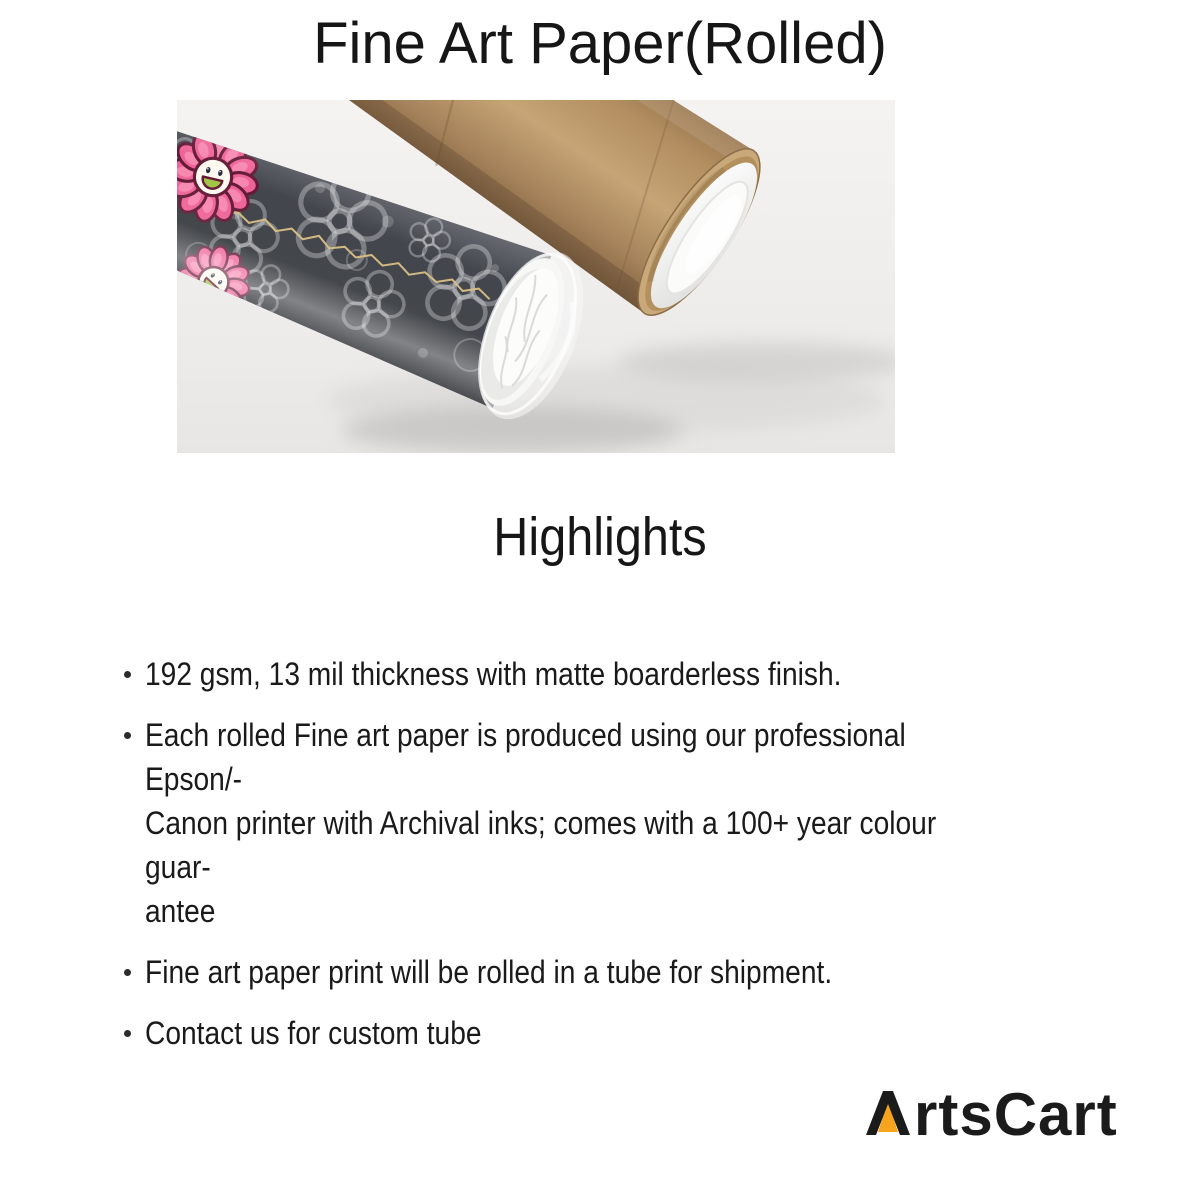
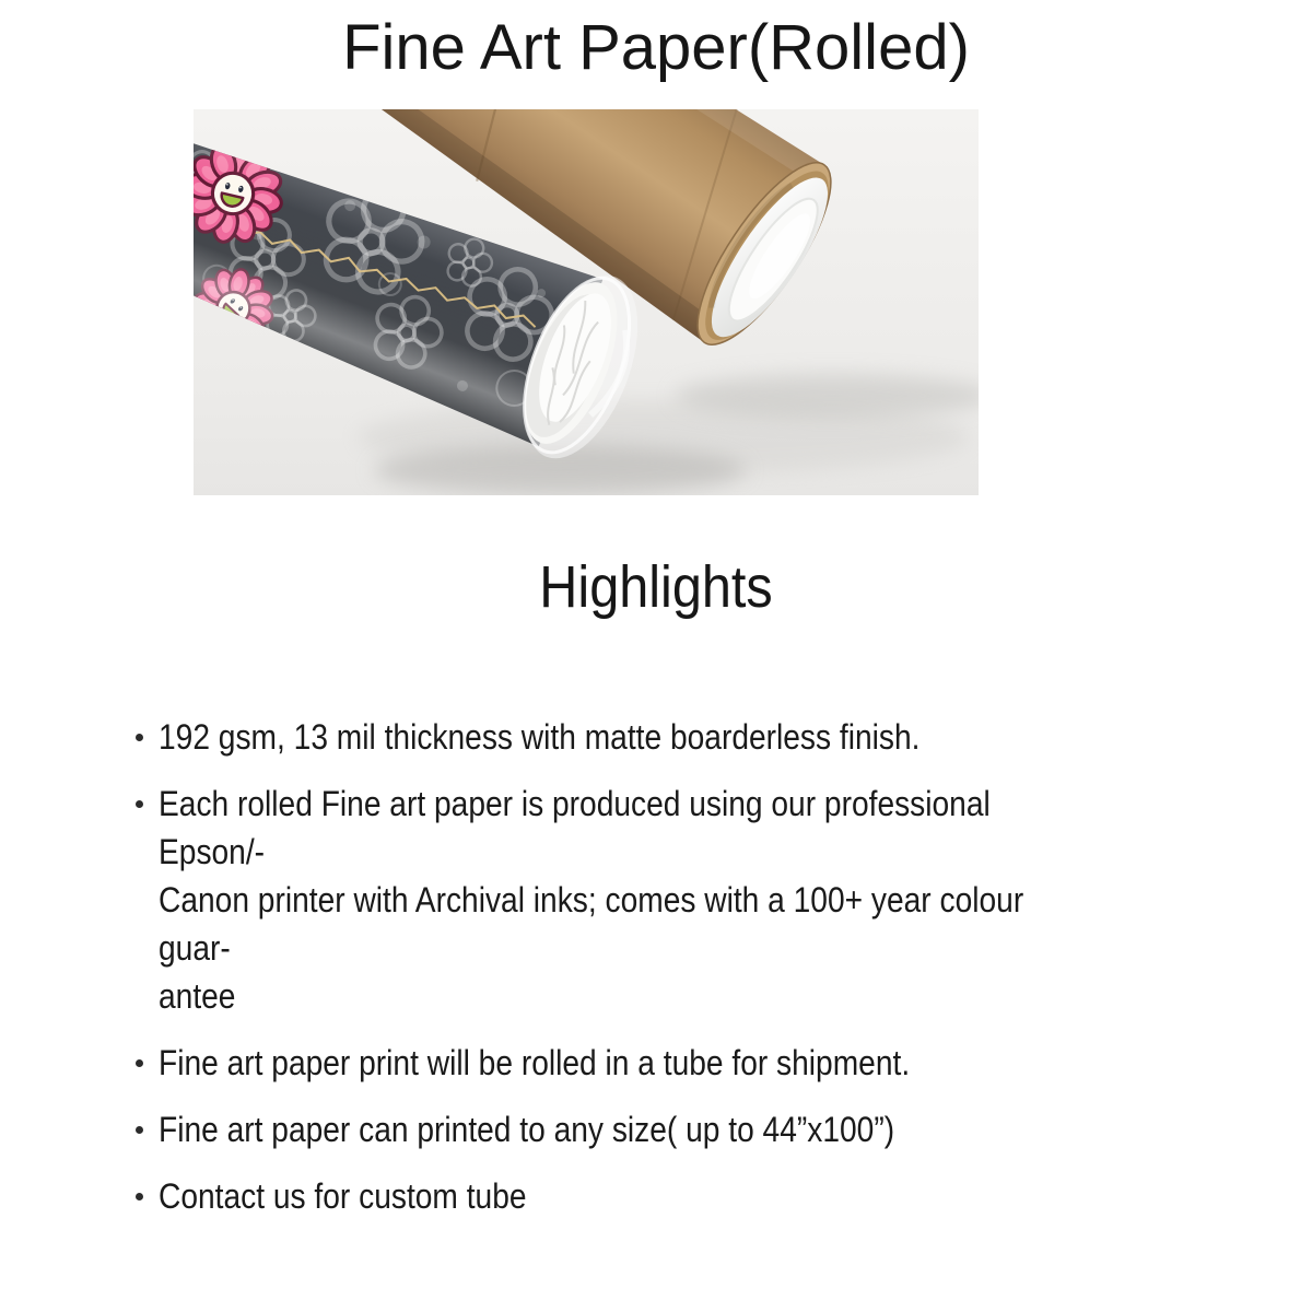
  Fine Art Paper(Rolled)
  Highlights
  192 gsm, 13 mil thickness with matte boarderless finish.
  Each rolled Fine art paper is produced using our professional Epson/-
  Canon printer with Archival inks; comes with a 100+ year colour guar-
  antee
  Fine art paper print will be rolled in a tube for shipment.
+ Fine art paper can printed to any size( up to 44”x100”)
  Contact us for custom tube
- rtsCart
